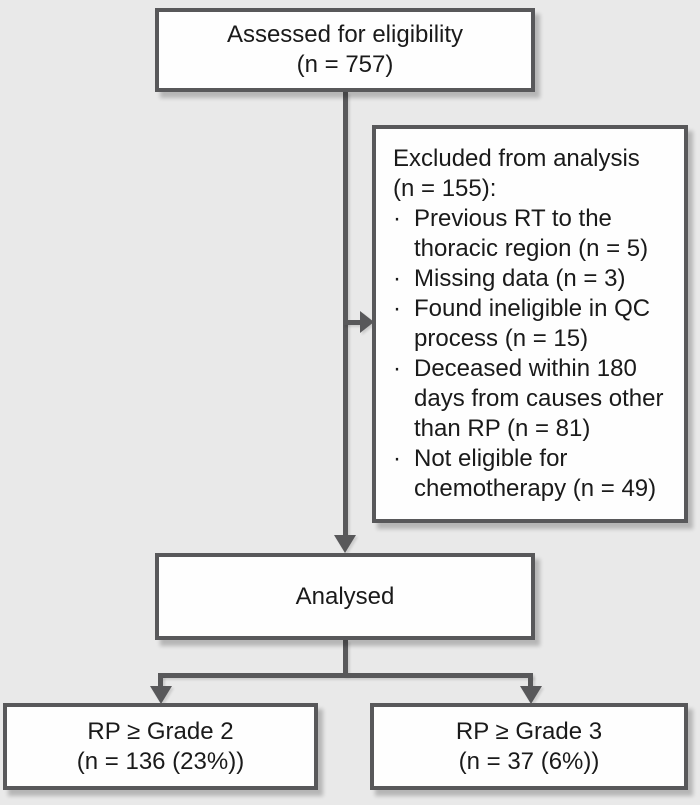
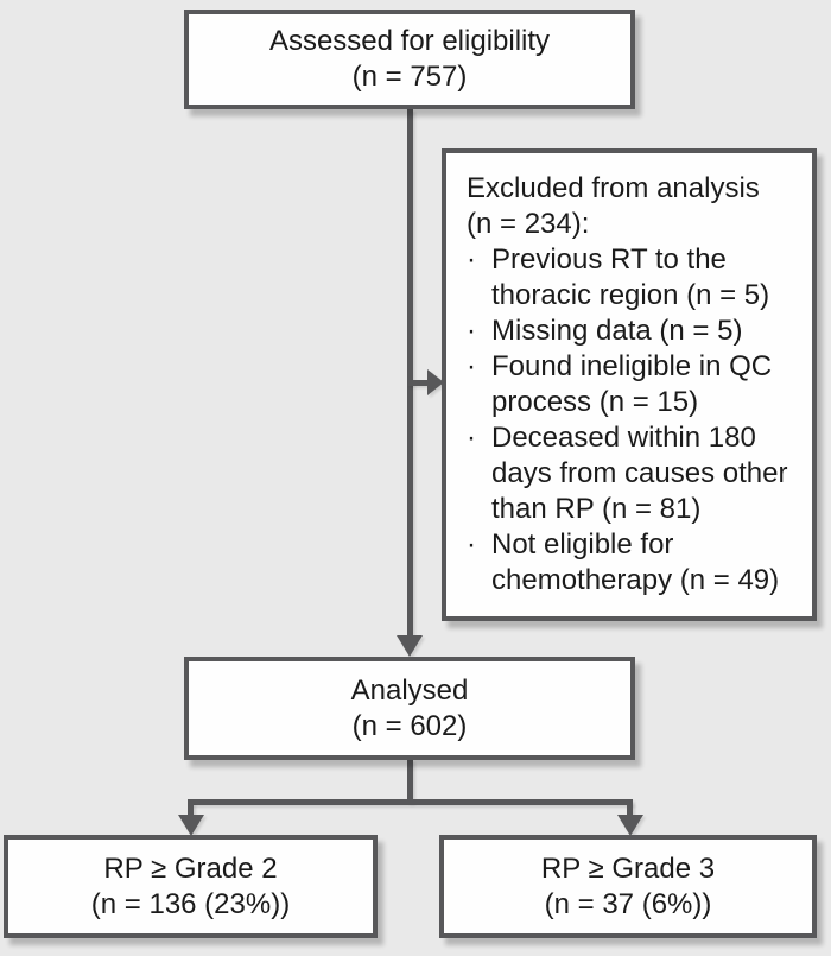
  Assessed for eligibility
  (n = 757)
  Excluded from analysis
- (n = 155):
+ (n = 234):
  ·
  Previous RT to the thoracic region (n = 5)
  ·
- Missing data (n = 3)
+ Missing data (n = 5)
  ·
  Found ineligible in QC process (n = 15)
  ·
  Deceased within 180 days from causes other than RP (n = 81)
  ·
  Not eligible for chemotherapy (n = 49)
  Analysed
+ (n = 602)
  RP ≥ Grade 2
  (n = 136 (23%))
  RP ≥ Grade 3
  (n = 37 (6%))
